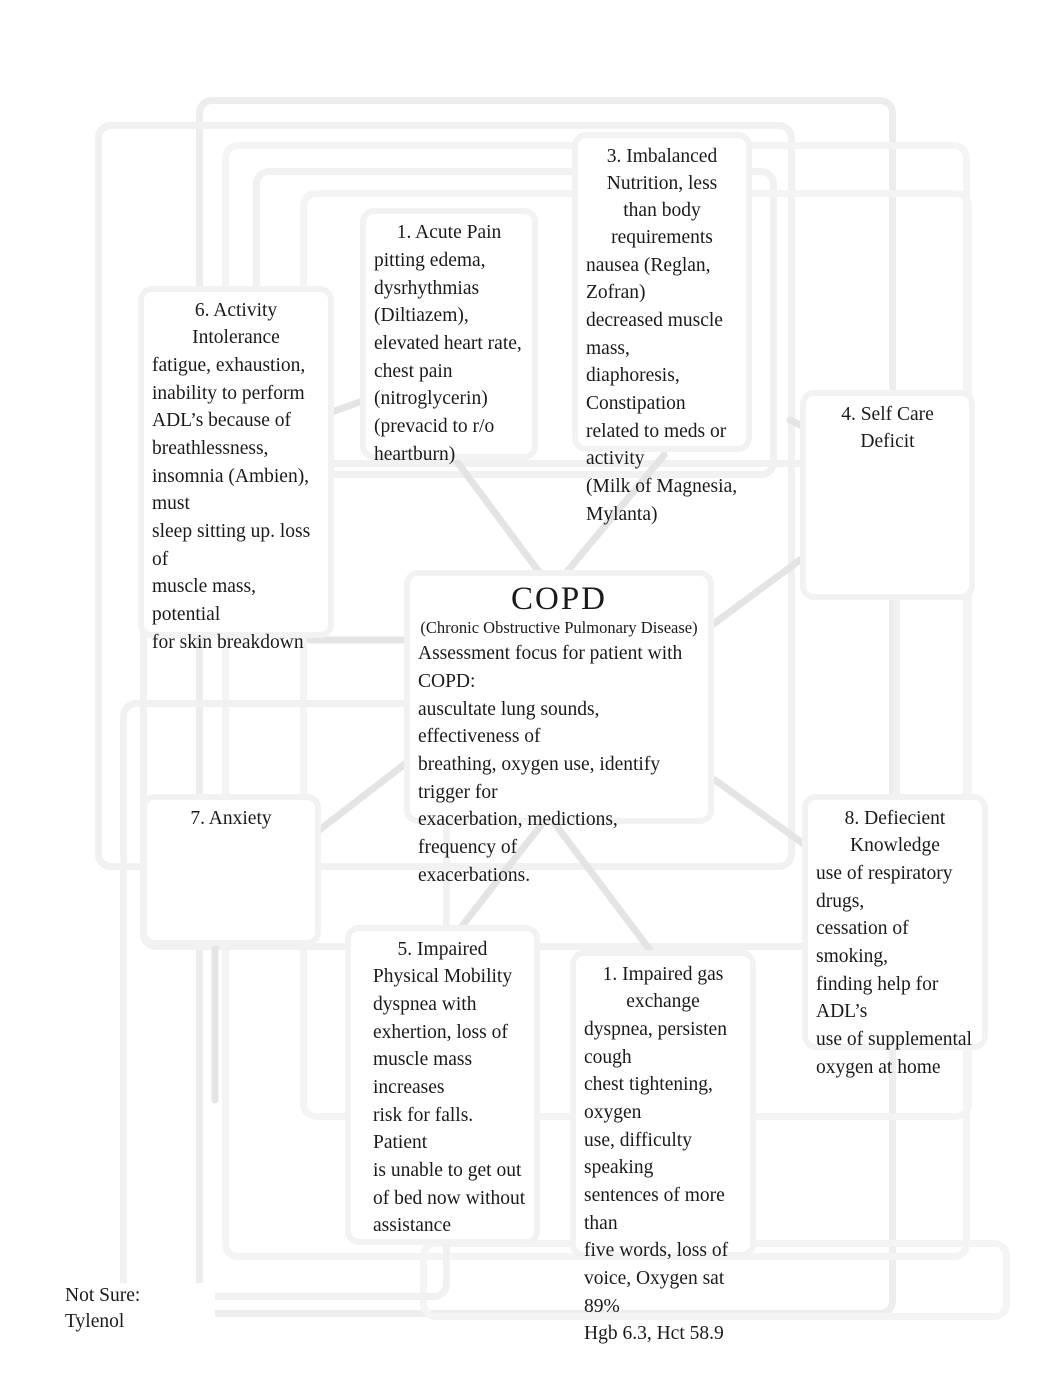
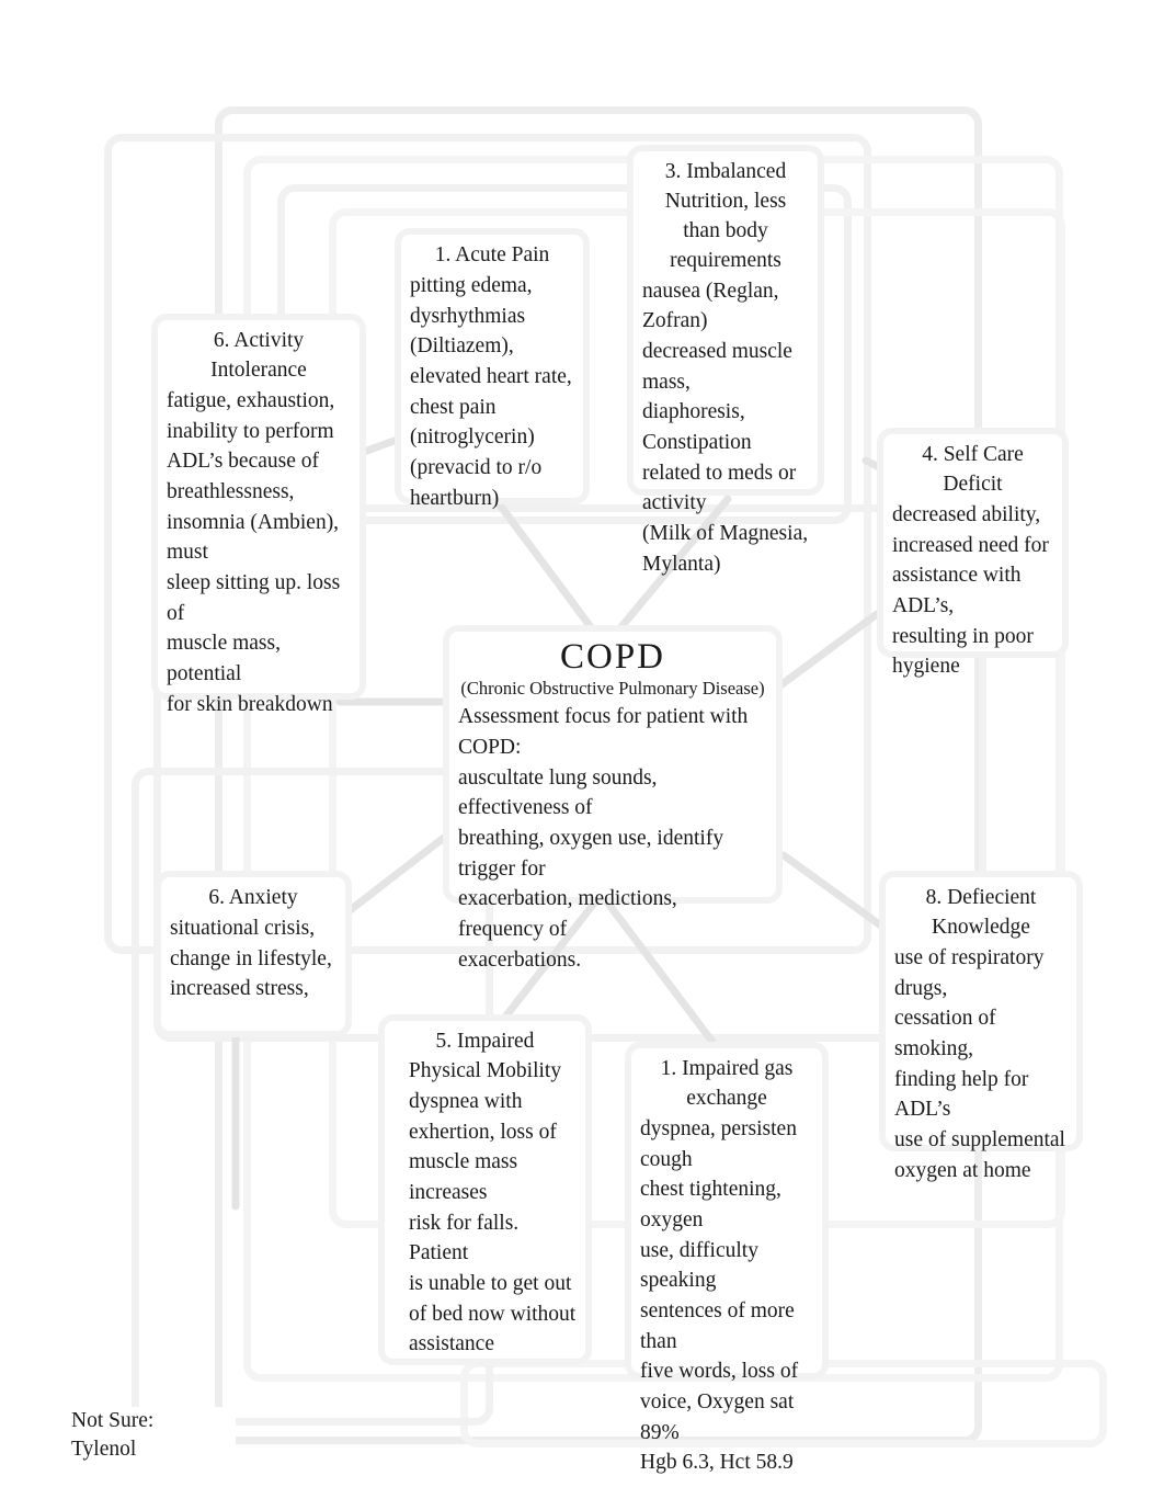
  6. Activity
  Intolerance
  fatigue, exhaustion,
  inability to perform
  ADL’s because of
  breathlessness,
  insomnia (Ambien), must
  sleep sitting up. loss of
  muscle mass, potential
  for skin breakdown
  1. Acute Pain
  pitting edema,
  dysrhythmias (Diltiazem),
  elevated heart rate,
  chest pain (nitroglycerin)
  (prevacid to r/o
  heartburn)
  3. Imbalanced
  Nutrition, less
  than body
  requirements
  nausea (Reglan, Zofran)
  decreased muscle mass,
  diaphoresis, Constipation
  related to meds or activity
  (Milk of Magnesia, Mylanta)
  4. Self Care
  Deficit
+ decreased ability,
+ increased need for
+ assistance with ADL’s,
+ resulting in poor hygiene
  COPD
  (Chronic Obstructive Pulmonary Disease)
  Assessment focus for patient with COPD:
  auscultate lung sounds, effectiveness of
  breathing, oxygen use, identify trigger for
  exacerbation, medictions, frequency of
  exacerbations.
  8. Defiecient
  Knowledge
  use of respiratory drugs,
  cessation of smoking,
  finding help for ADL’s
  use of supplemental
  oxygen at home
- 7. Anxiety
+ 6. Anxiety
+ situational crisis,
+ change in lifestyle,
+ increased stress,
  5. Impaired
  Physical Mobility
  dyspnea with
  exhertion, loss of
  muscle mass increases
  risk for falls. Patient
  is unable to get out
  of bed now without
  assistance
  1. Impaired gas
  exchange
  dyspnea, persisten cough
  chest tightening, oxygen
  use, difficulty speaking
  sentences of more than
  five words, loss of
  voice, Oxygen sat 89%
  Hgb 6.3, Hct 58.9
  Not Sure:
  Tylenol
